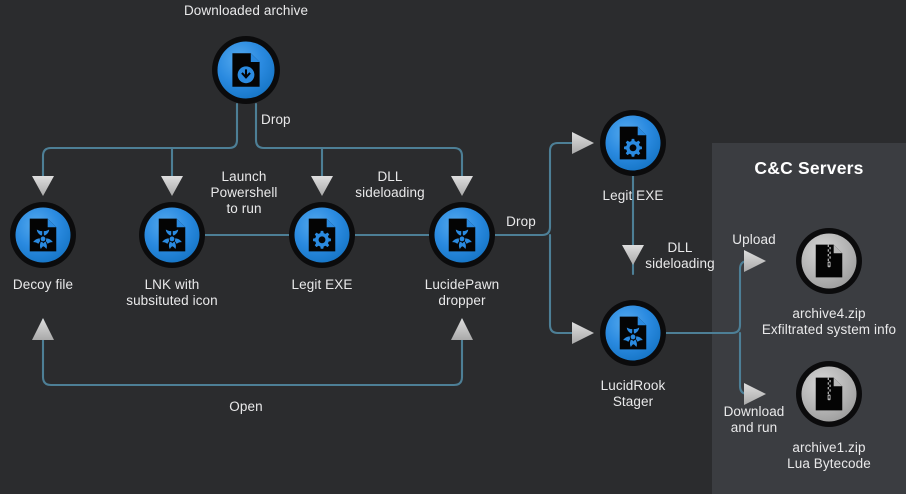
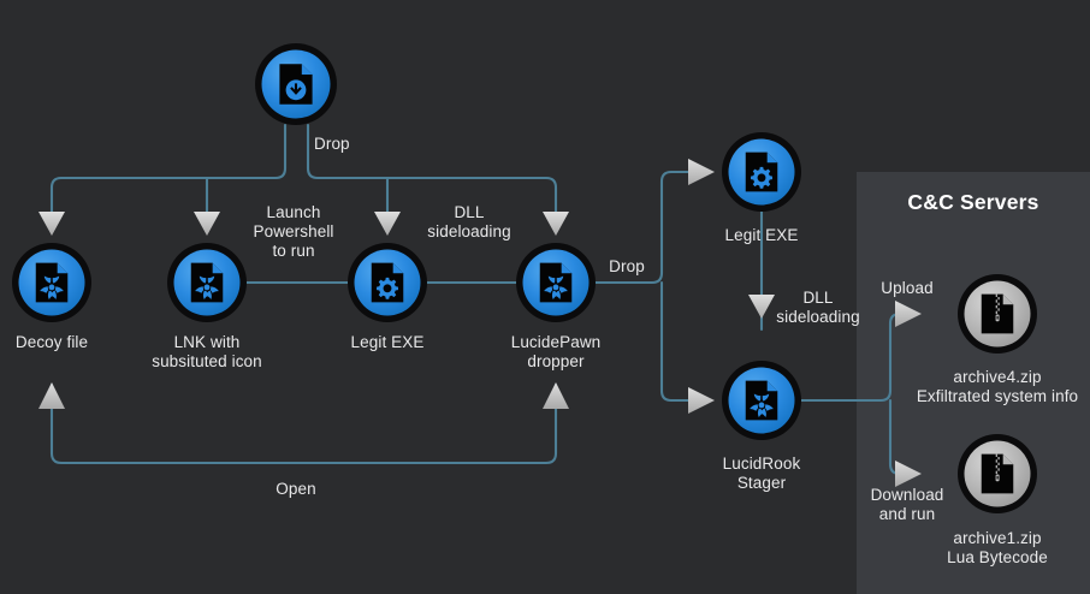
  C&C Servers
- Downloaded archive
  Decoy file
  LNK with
  subsituted icon
  Legit EXE
  LucidePawn
  dropper
  Legit EXE
  LucidRook
  Stager
  archive4.zip
  Exfiltrated system info
  archive1.zip
  Lua Bytecode
  Drop
  Launch
  Powershell
  to run
  DLL
  sideloading
  Drop
  DLL
  sideloading
  Upload
  Download
  and run
  Open
